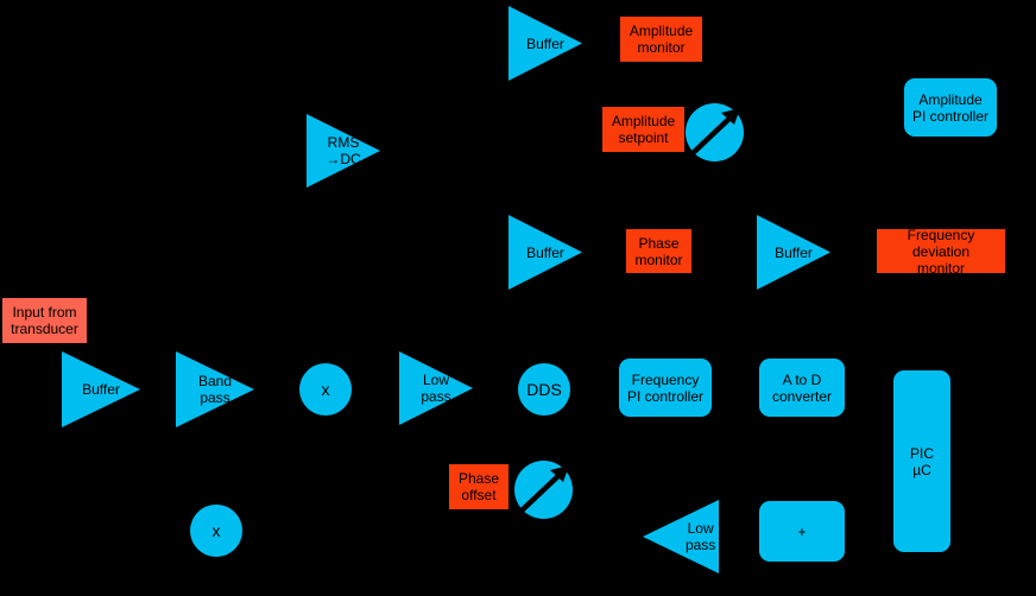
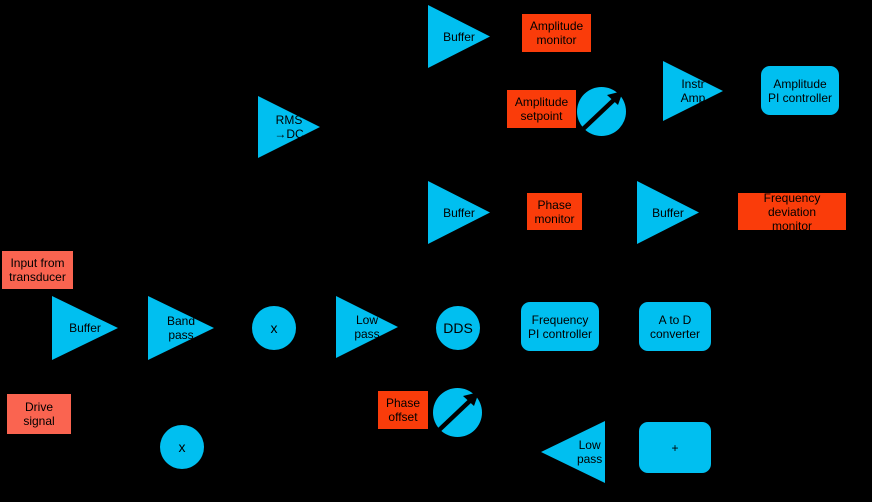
  Input from
  transducer
+ Drive
+ signal
  Buffer
  Band
  pass
  x
  x
  Low
  pass
  DDS
  RMS
  →DC
  Buffer
  Buffer
  Buffer
+ Instr
+ Amp
  Low
  pass
  Amplitude
  monitor
  Amplitude
  setpoint
  Phase
  monitor
  Frequency deviation
  monitor
  Phase
  offset
  Amplitude
  PI controller
  Frequency
  PI controller
  A to D
  converter
  +
- PIC
- µC
